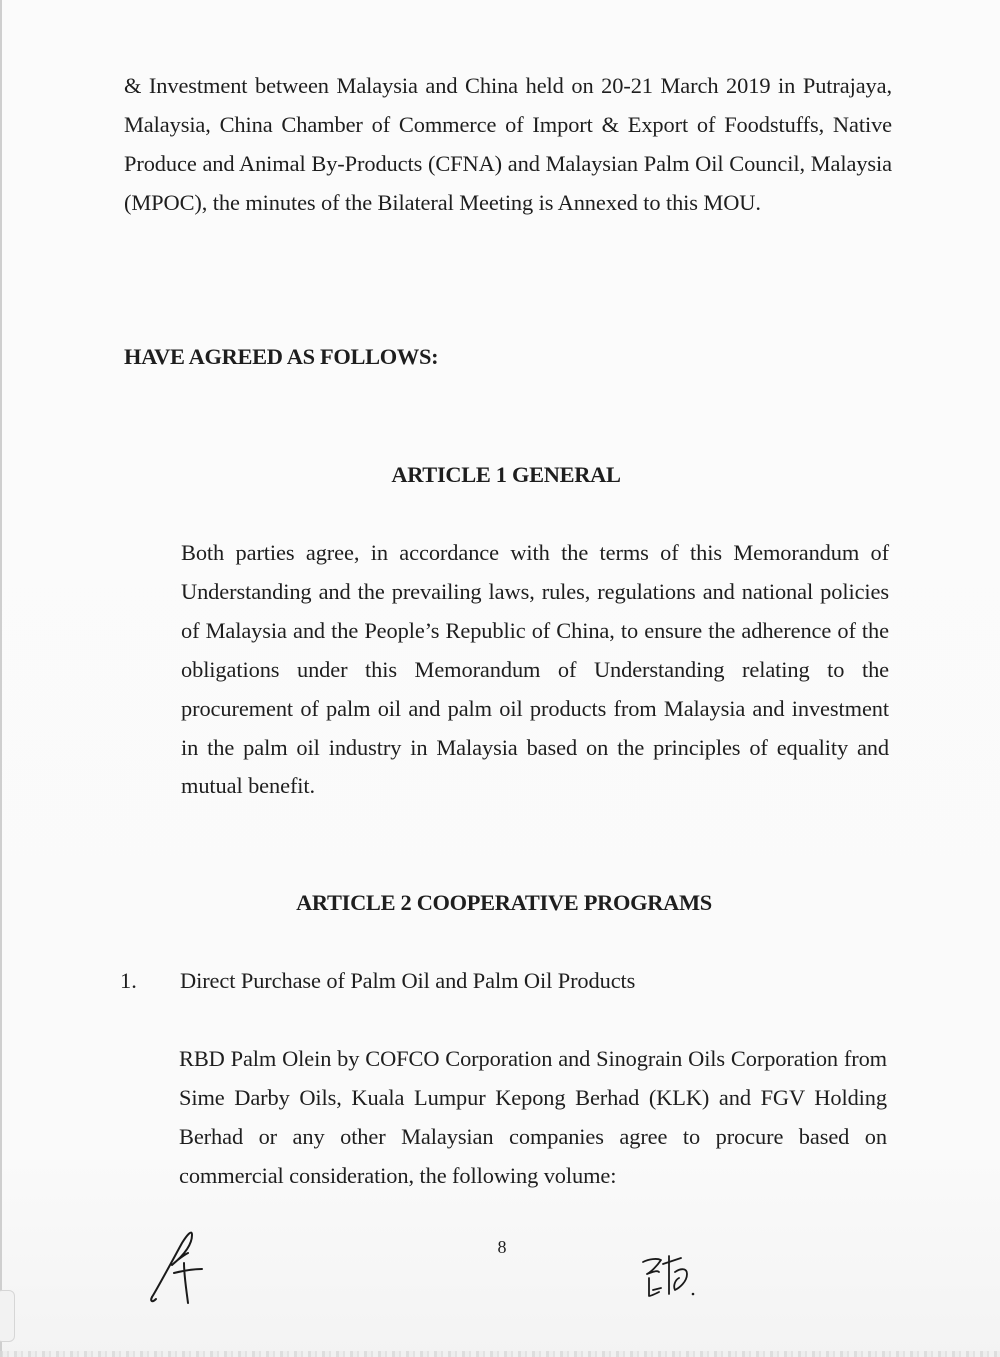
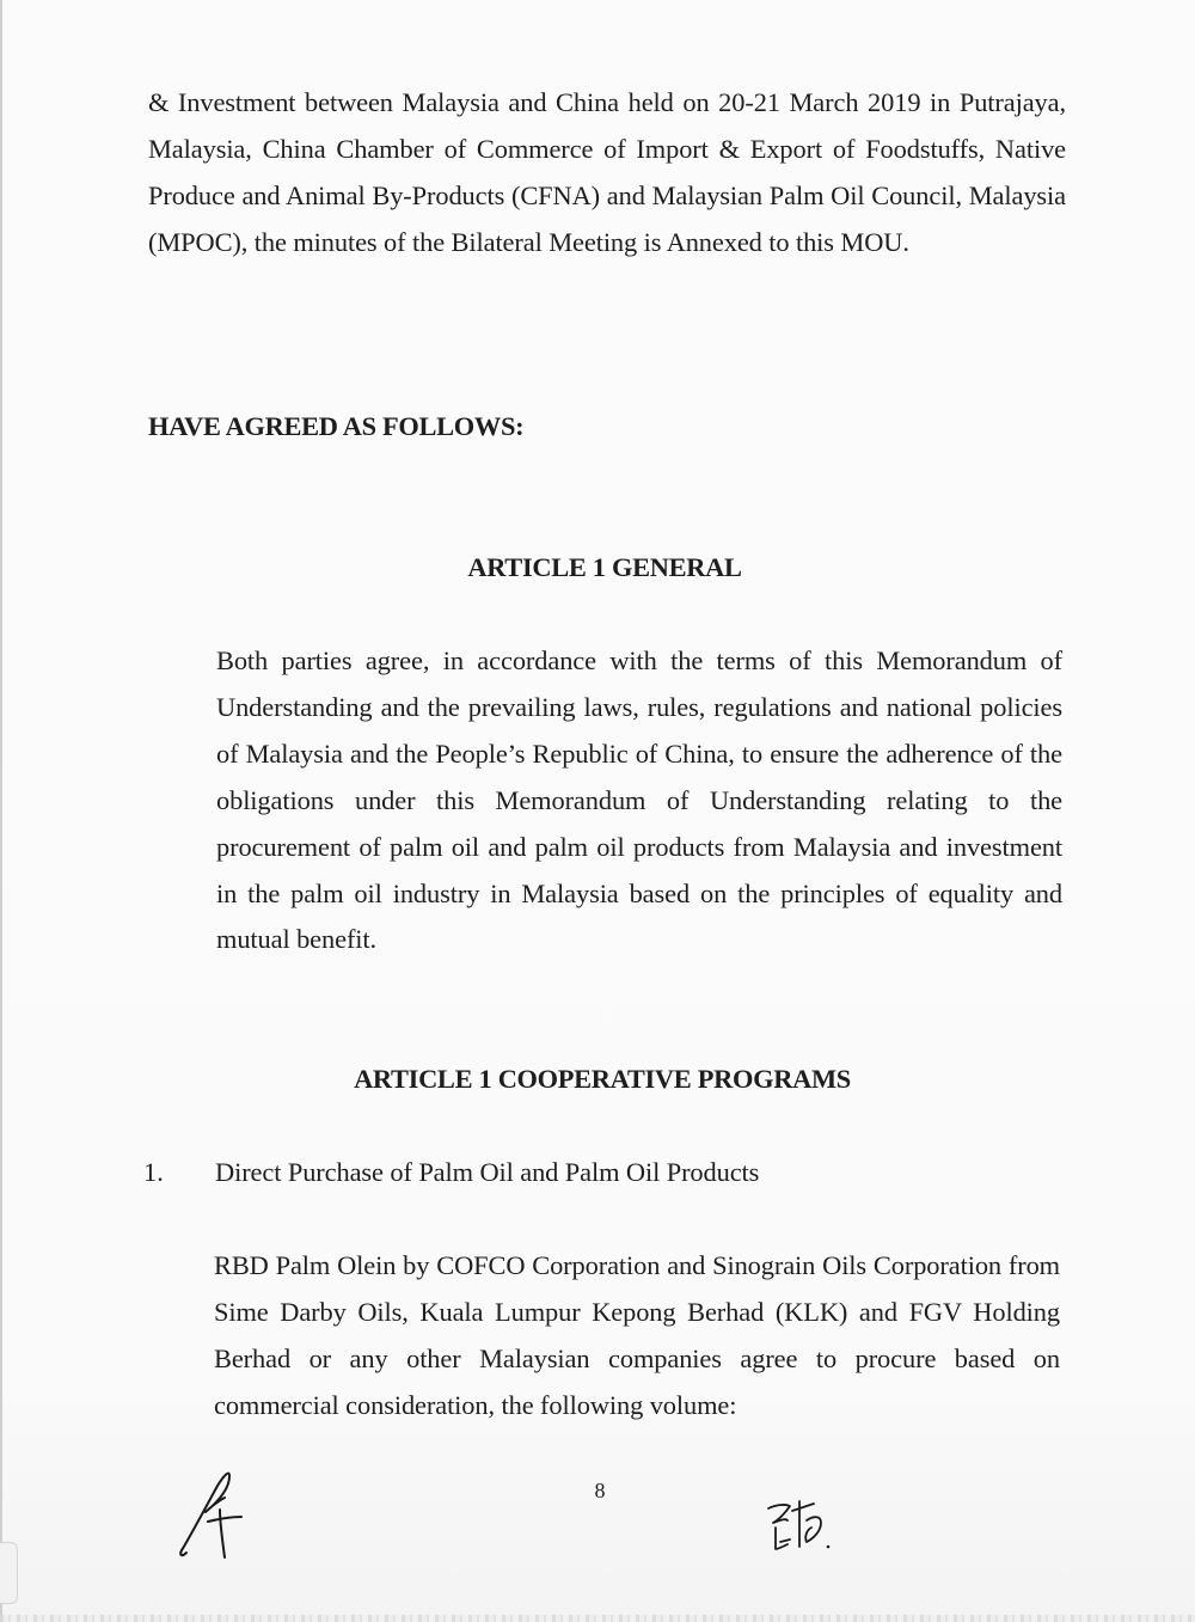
  & Investment between Malaysia and China held on 20-21 March 2019 in Putrajaya, Malaysia, China Chamber of Commerce of Import & Export of Foodstuffs, Native Produce and Animal By-Products (CFNA) and Malaysian Palm Oil Council, Malaysia (MPOC), the minutes of the Bilateral Meeting is Annexed to this MOU.
  HAVE AGREED AS FOLLOWS:
  ARTICLE 1 GENERAL
  Both parties agree, in accordance with the terms of this Memorandum of Understanding and the prevailing laws, rules, regulations and national policies of Malaysia and the People’s Republic of China, to ensure the adherence of the obligations under this Memorandum of Understanding relating to the procurement of palm oil and palm oil products from Malaysia and investment in the palm oil industry in Malaysia based on the principles of equality and mutual benefit.
- ARTICLE 2 COOPERATIVE PROGRAMS
+ ARTICLE 1 COOPERATIVE PROGRAMS
  1.
  Direct Purchase of Palm Oil and Palm Oil Products
  RBD Palm Olein by COFCO Corporation and Sinograin Oils Corporation from Sime Darby Oils, Kuala Lumpur Kepong Berhad (KLK) and FGV Holding Berhad or any other Malaysian companies agree to procure based on commercial consideration, the following volume:
  8
